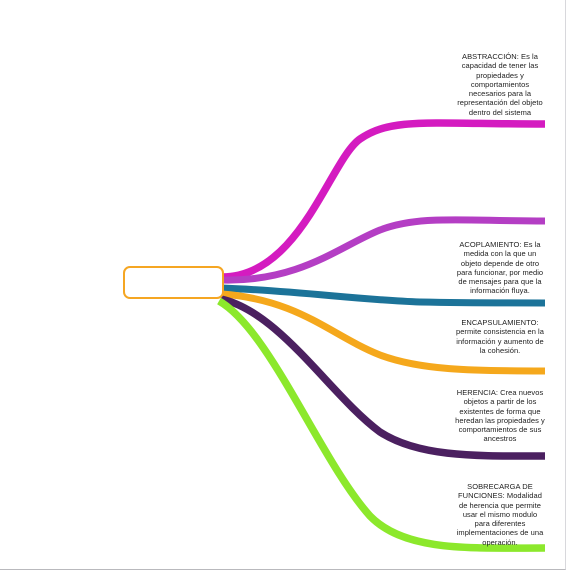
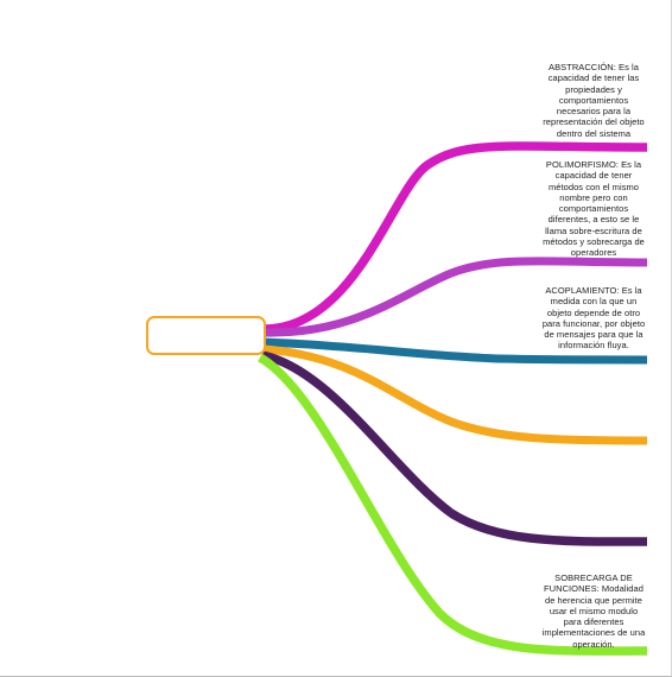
  ABSTRACCIÓN: Es la capacidad de tener las propiedades y comportamientos necesarios para la representación del objeto dentro del sistema
+ POLIMORFISMO: Es la capacidad de tener métodos con el mismo nombre pero con comportamientos diferentes, a esto se le llama sobre-escritura de métodos y sobrecarga de operadores
- ACOPLAMIENTO: Es la medida con la que un objeto depende de otro para funcionar, por medio de mensajes para que la información fluya.
+ ACOPLAMIENTO: Es la medida con la que un objeto depende de otro para funcionar, por objeto de mensajes para que la información fluya.
- ENCAPSULAMIENTO: permite consistencia en la información y aumento de la cohesión.
- HERENCIA: Crea nuevos objetos a partir de los existentes de forma que heredan las propiedades y comportamientos de sus ancestros
  SOBRECARGA DE FUNCIONES: Modalidad de herencia que permite usar el mismo modulo para diferentes implementaciones de una operación.
